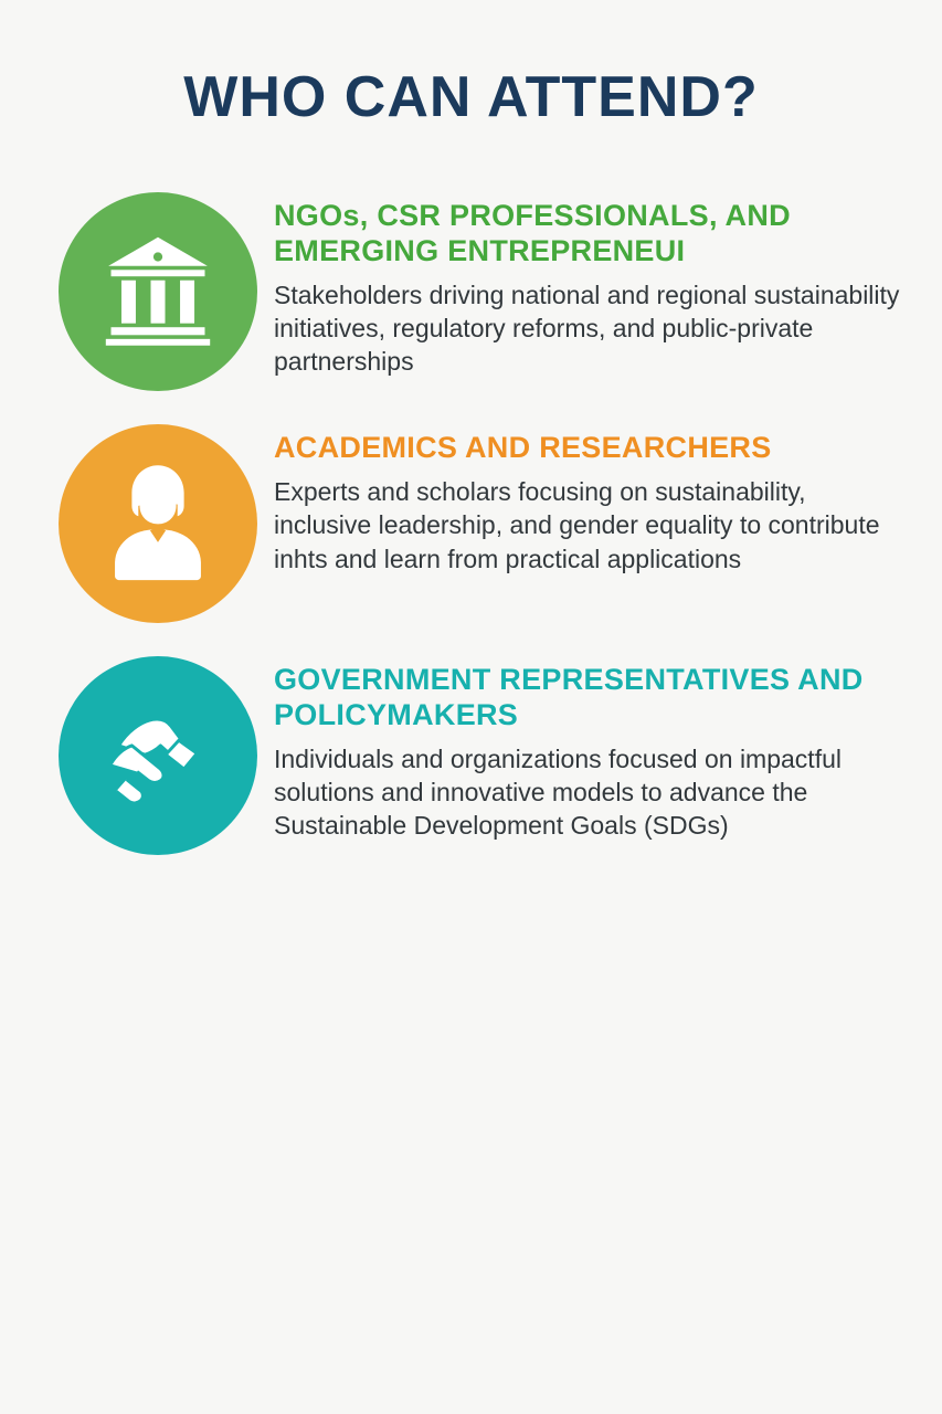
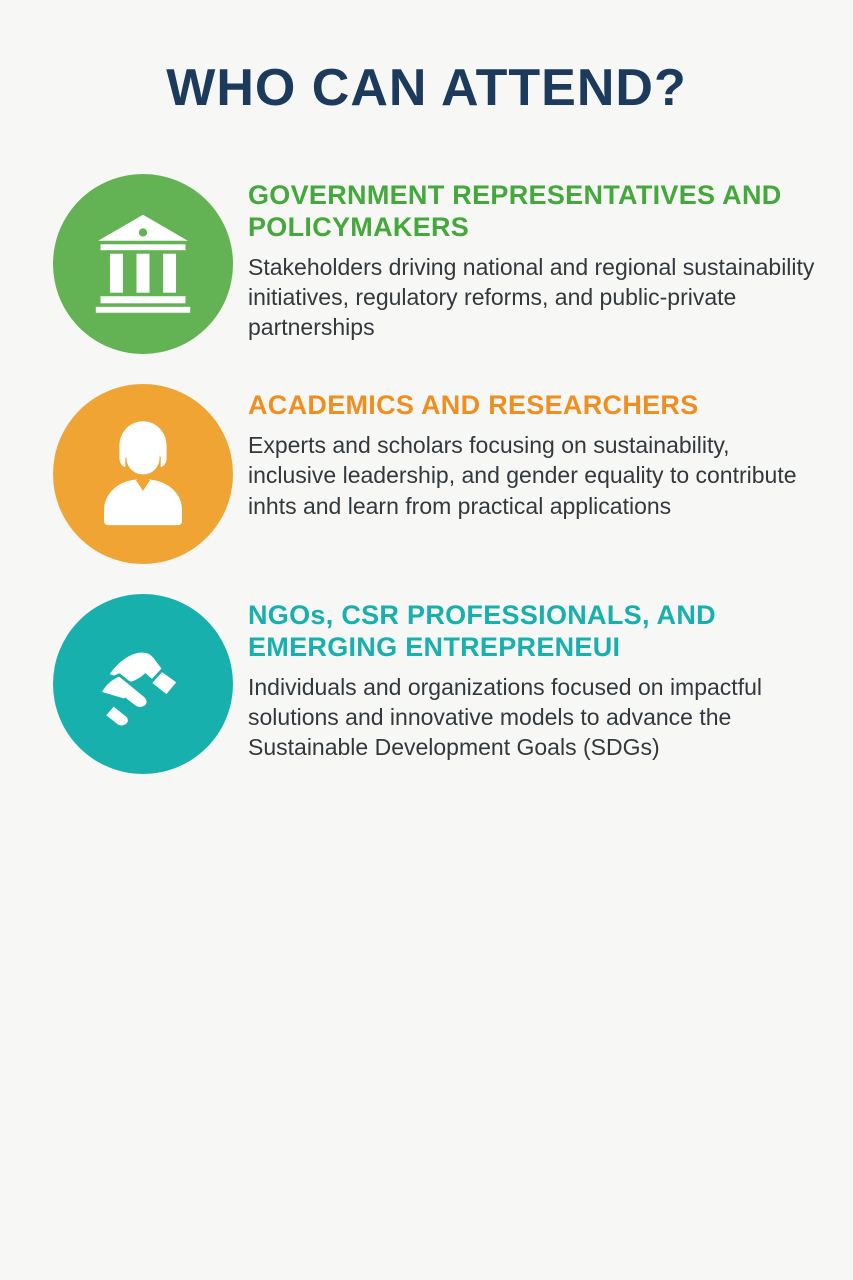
  WHO CAN ATTEND?
- NGOs, CSR PROFESSIONALS, AND EMERGING ENTREPRENEUI
+ GOVERNMENT REPRESENTATIVES AND POLICYMAKERS
  Stakeholders driving national and regional sustainability initiatives, regulatory reforms, and public-private partnerships
  ACADEMICS AND RESEARCHERS
  Experts and scholars focusing on sustainability, inclusive leadership, and gender equality to contribute inhts and learn from practical applications
- GOVERNMENT REPRESENTATIVES AND POLICYMAKERS
+ NGOs, CSR PROFESSIONALS, AND EMERGING ENTREPRENEUI
  Individuals and organizations focused on impactful solutions and innovative models to advance the Sustainable Development Goals (SDGs)
